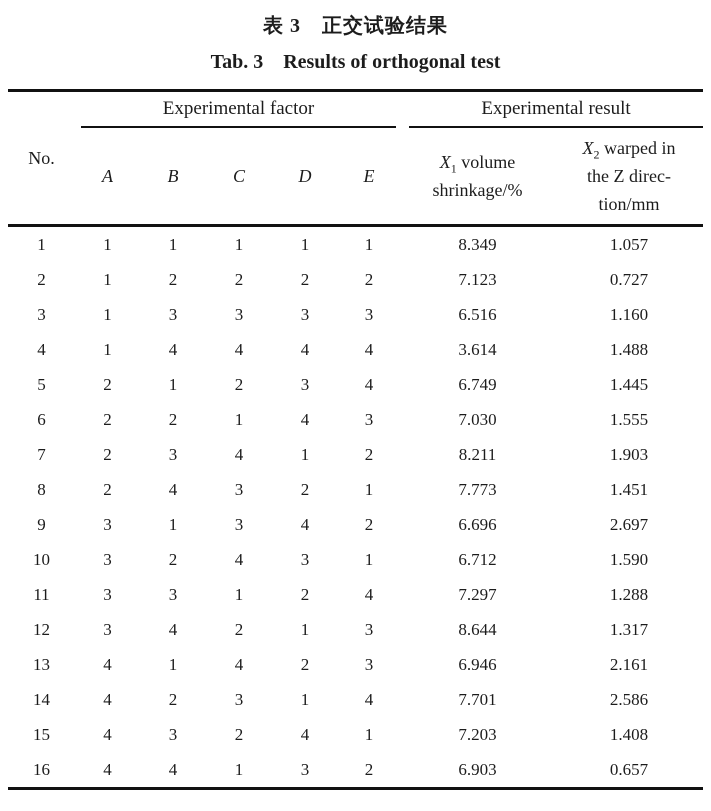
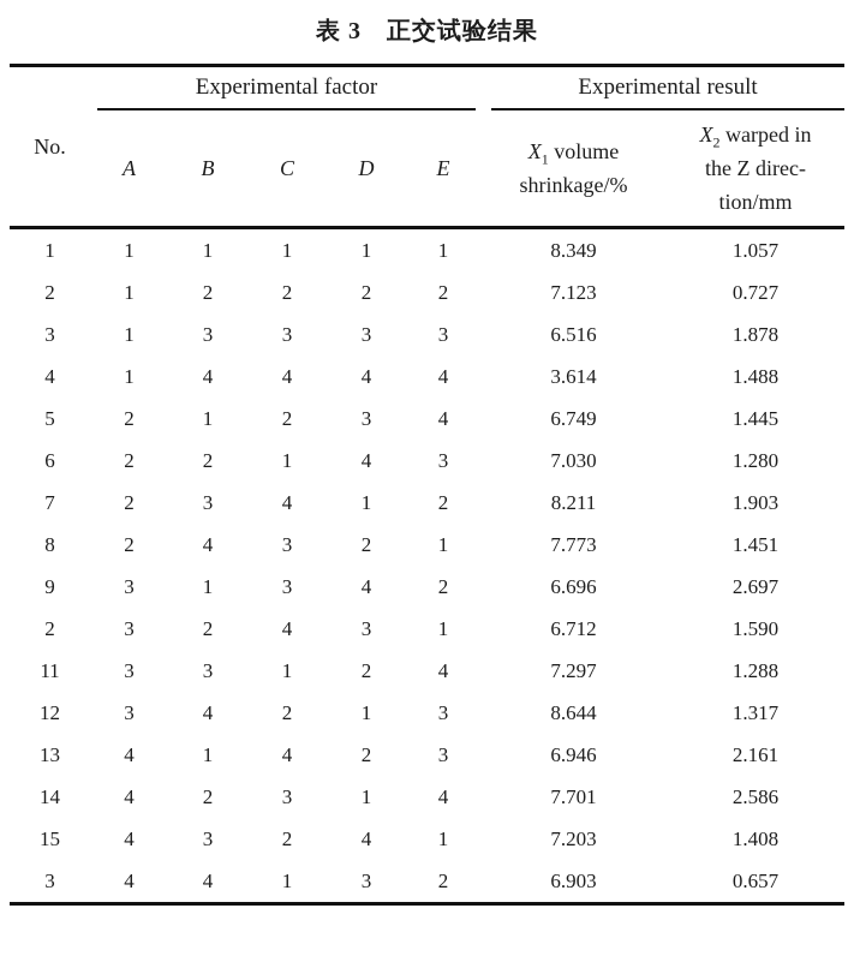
  表 3 正交试验结果
- Tab. 3 Results of orthogonal test
  No.	Experimental factor	Experimental result
  A	B	C	D	E	X1 volume shrinkage/%	X2 warped in the Z direc- tion/mm
  1	1	1	1	1	1	8.349	1.057
  2	1	2	2	2	2	7.123	0.727
- 3	1	3	3	3	3	6.516	1.160
+ 3	1	3	3	3	3	6.516	1.878
  4	1	4	4	4	4	3.614	1.488
  5	2	1	2	3	4	6.749	1.445
- 6	2	2	1	4	3	7.030	1.555
+ 6	2	2	1	4	3	7.030	1.280
  7	2	3	4	1	2	8.211	1.903
  8	2	4	3	2	1	7.773	1.451
  9	3	1	3	4	2	6.696	2.697
- 10	3	2	4	3	1	6.712	1.590
+ 2	3	2	4	3	1	6.712	1.590
  11	3	3	1	2	4	7.297	1.288
  12	3	4	2	1	3	8.644	1.317
  13	4	1	4	2	3	6.946	2.161
  14	4	2	3	1	4	7.701	2.586
  15	4	3	2	4	1	7.203	1.408
- 16	4	4	1	3	2	6.903	0.657
+ 3	4	4	1	3	2	6.903	0.657
